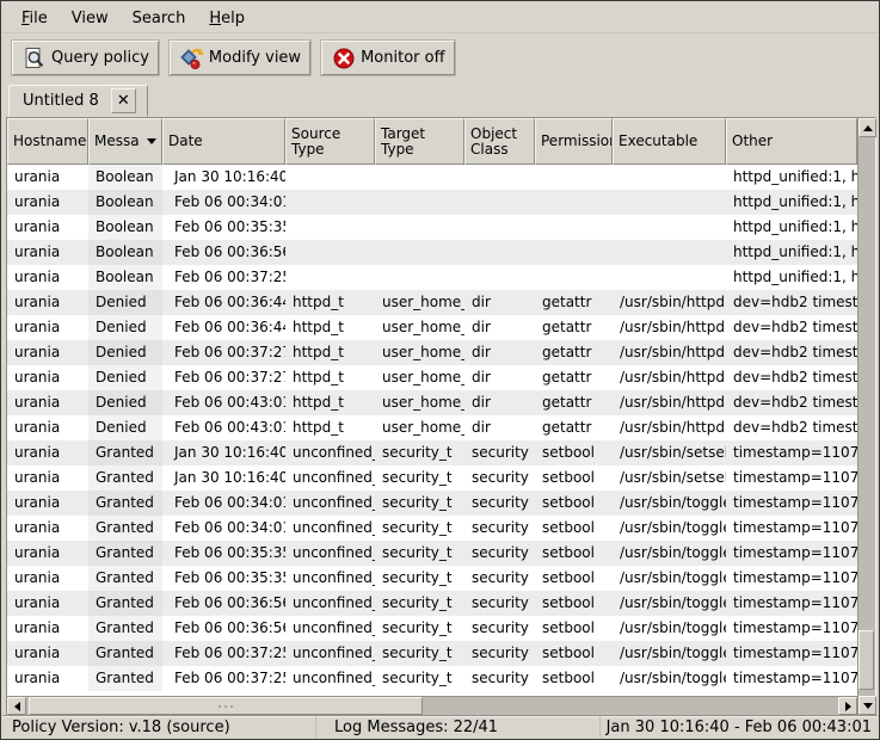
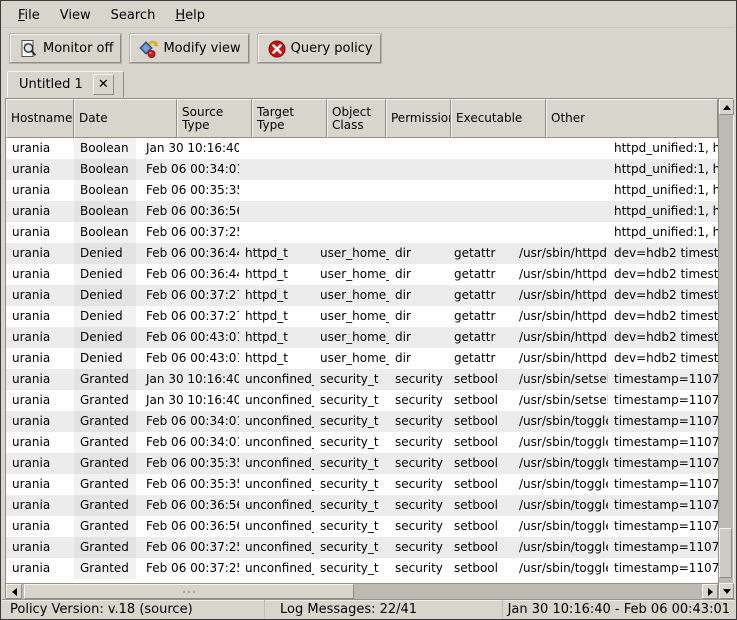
  File
  View
  Search
  Help
- Query policy
+ Monitor off
  Modify view
- Monitor off
+ Query policy
- Untitled 8
+ Untitled 1
  ✕
  Hostname
- Messa
  Date
  Source Type
  Target Type
  Object Class
  Permissio
  Executable
  Other
  urania
  Boolean
  Jan 30 10:16:40
  httpd_unified:1, h
  urania
  Boolean
  Feb 06 00:34:0
  httpd_unified:1, h
  urania
  Boolean
  Feb 06 00:35:3
  httpd_unified:1, h
  urania
  Boolean
  Feb 06 00:36:5
  httpd_unified:1, h
  urania
  Boolean
  Feb 06 00:37:2
  httpd_unified:1, h
  urania
  Denied
  Feb 06 00:36:4
  httpd_t
  user_home
  dir
  getattr
  /usr/sbin/httpd
  dev=hdb2 timest
  urania
  Denied
  Feb 06 00:36:4
  httpd_t
  user_home
  dir
  getattr
  /usr/sbin/httpd
  dev=hdb2 timest
  urania
  Denied
  Feb 06 00:37:2
  httpd_t
  user_home
  dir
  getattr
  /usr/sbin/httpd
  dev=hdb2 timest
  urania
  Denied
  Feb 06 00:37:2
  httpd_t
  user_home
  dir
  getattr
  /usr/sbin/httpd
  dev=hdb2 timest
  urania
  Denied
  Feb 06 00:43:0
  httpd_t
  user_home
  dir
  getattr
  /usr/sbin/httpd
  dev=hdb2 timest
  urania
  Denied
  Feb 06 00:43:0
  httpd_t
  user_home
  dir
  getattr
  /usr/sbin/httpd
  dev=hdb2 timest
  urania
  Granted
  Jan 30 10:16:40
  unconfined
  security_t
  security
  setbool
  /usr/sbin/setse
  timestamp=1107
  urania
  Granted
  Jan 30 10:16:40
  unconfined
  security_t
  security
  setbool
  /usr/sbin/setse
  timestamp=1107
  urania
  Granted
  Feb 06 00:34:0
  unconfined
  security_t
  security
  setbool
  /usr/sbin/toggl
  timestamp=1107
  urania
  Granted
  Feb 06 00:34:0
  unconfined
  security_t
  security
  setbool
  /usr/sbin/toggl
  timestamp=1107
  urania
  Granted
  Feb 06 00:35:3
  unconfined
  security_t
  security
  setbool
  /usr/sbin/toggl
  timestamp=1107
  urania
  Granted
  Feb 06 00:35:3
  unconfined
  security_t
  security
  setbool
  /usr/sbin/toggl
  timestamp=1107
  urania
  Granted
  Feb 06 00:36:5
  unconfined
  security_t
  security
  setbool
  /usr/sbin/toggl
  timestamp=1107
  urania
  Granted
  Feb 06 00:36:5
  unconfined
  security_t
  security
  setbool
  /usr/sbin/toggl
  timestamp=1107
  urania
  Granted
  Feb 06 00:37:2
  unconfined
  security_t
  security
  setbool
  /usr/sbin/toggl
  timestamp=1107
  urania
  Granted
  Feb 06 00:37:2
  unconfined
  security_t
  security
  setbool
  /usr/sbin/toggl
  timestamp=1107
  Policy Version: v.18 (source)
  Log Messages: 22/41
  : Jan 30 10:16:40 - Feb 06 00:43:01
